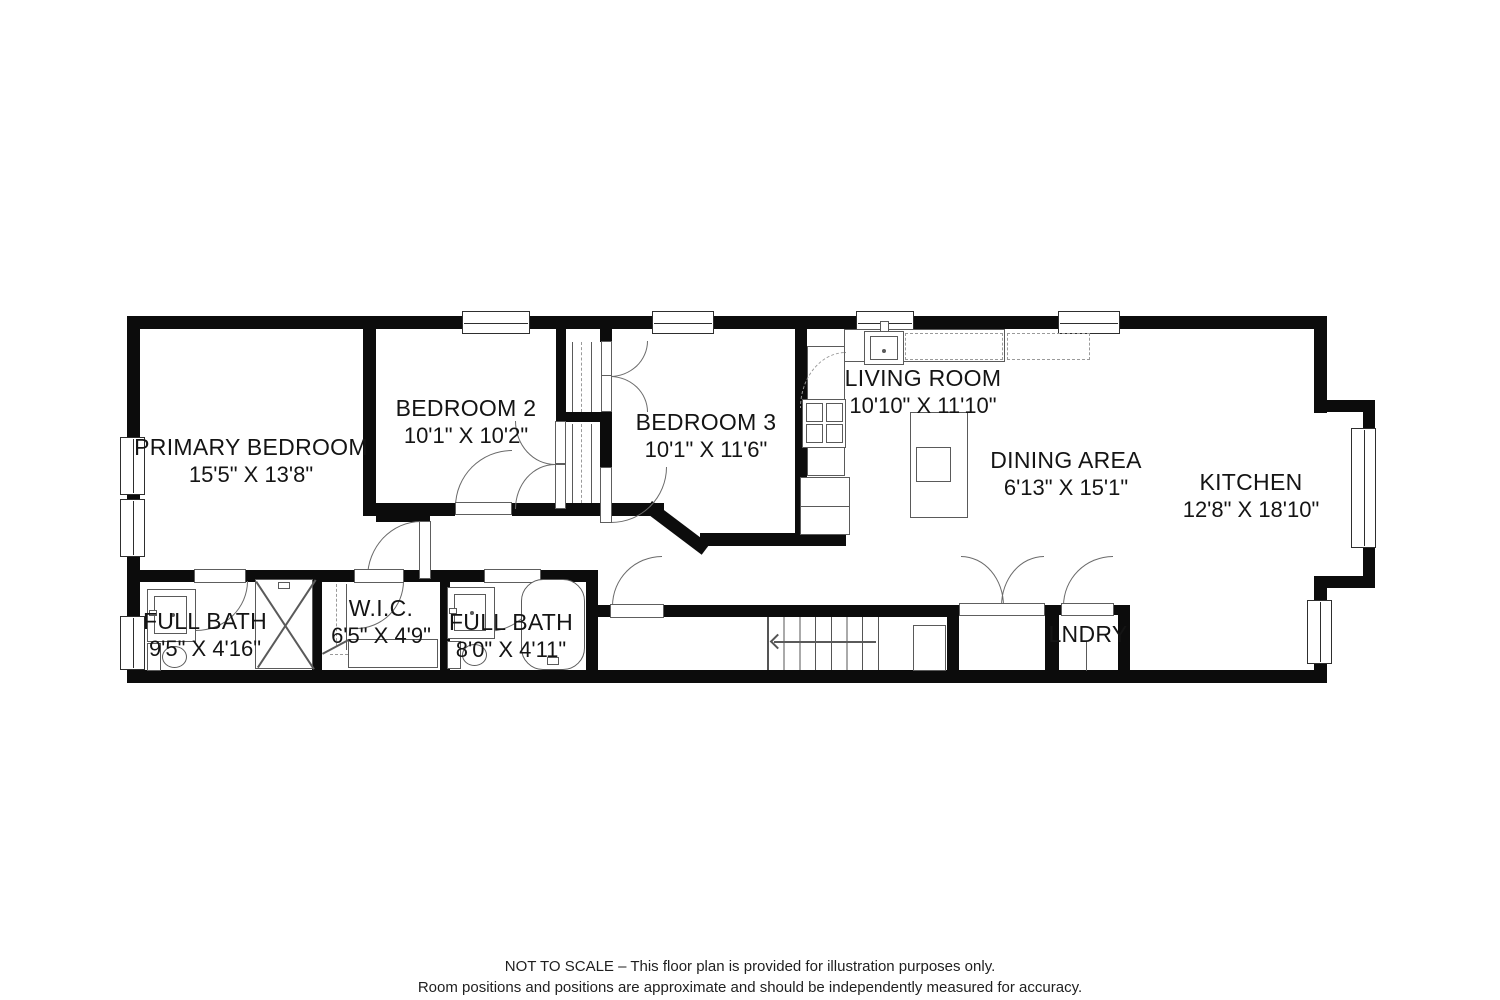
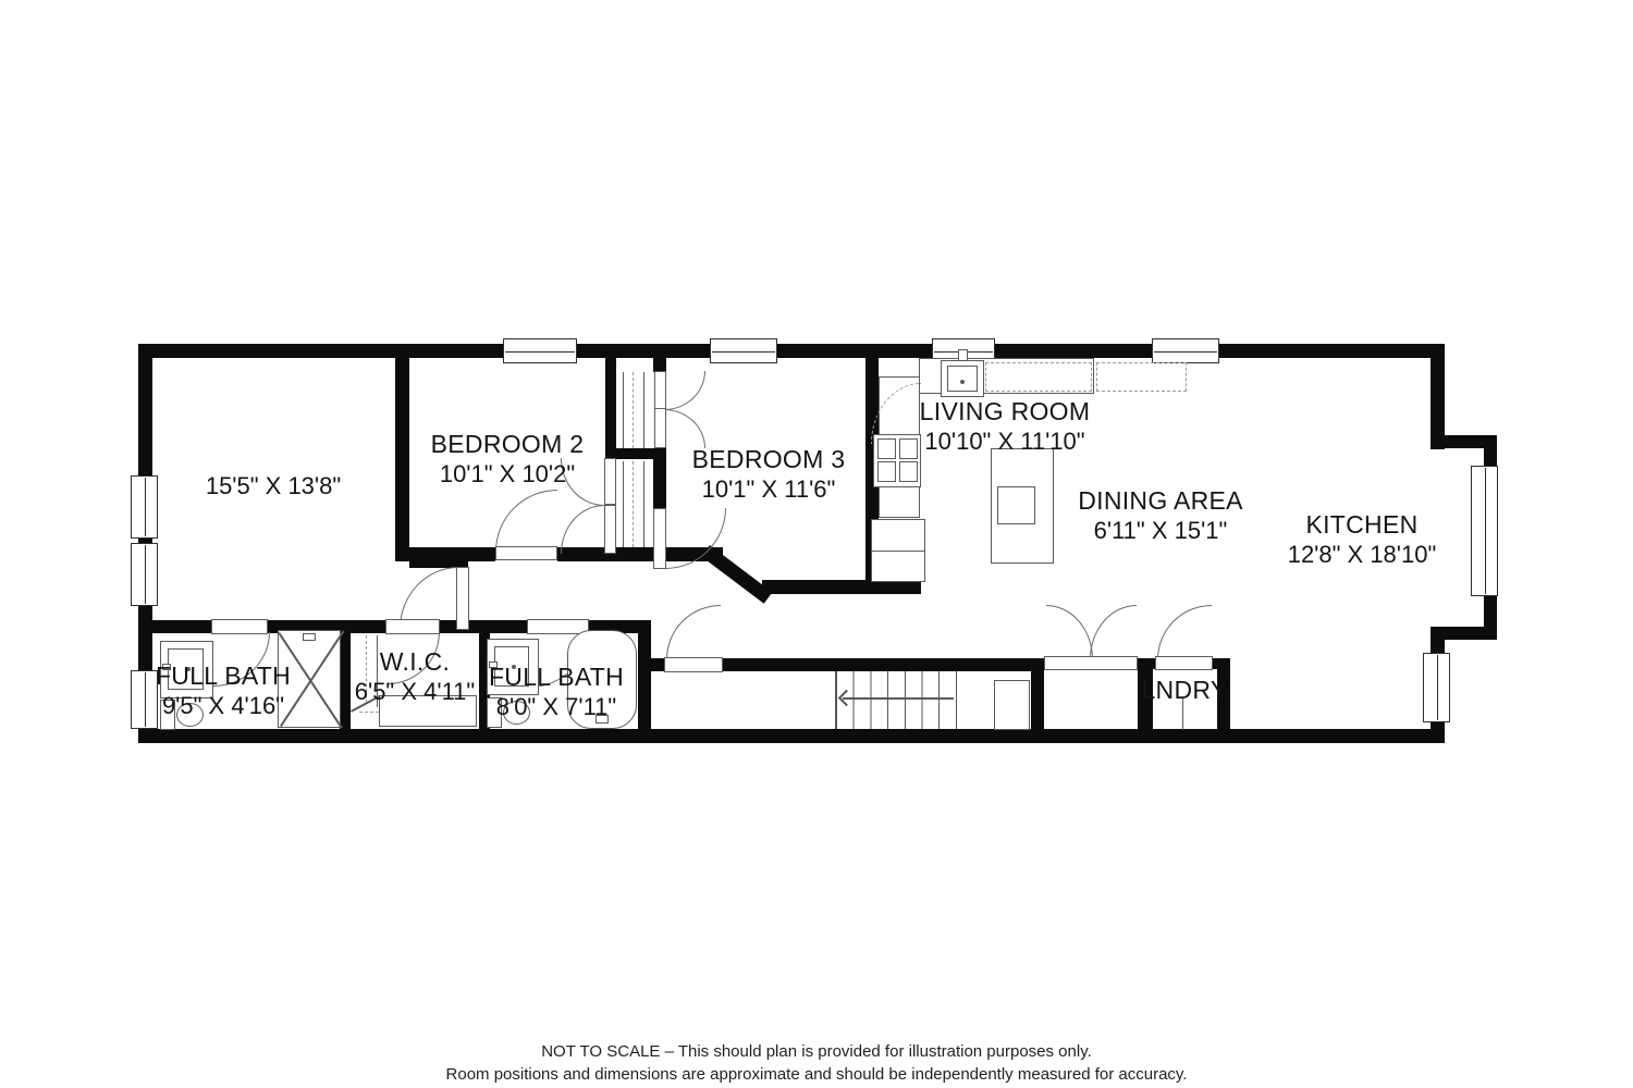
- PRIMARY BEDROOM
  15'5" X 13'8"
  BEDROOM 2
  10'1" X 10'2"
  BEDROOM 3
  10'1" X 11'6"
  LIVING ROOM
  10'10" X 11'10"
  DINING AREA
- 6'13" X 15'1"
+ 6'11" X 15'1"
  KITCHEN
  12'8" X 18'10"
  FULL BATH
  9'5" X 4'16"
  W.I.C.
- 6'5" X 4'9"
+ 6'5" X 4'11"
  FULL BATH
- 8'0" X 4'11"
+ 8'0" X 7'11"
  LNDRY
- NOT TO SCALE – This floor plan is provided for illustration purposes only.
+ NOT TO SCALE – This should plan is provided for illustration purposes only.
- Room positions and positions are approximate and should be independently measured for accuracy.
+ Room positions and dimensions are approximate and should be independently measured for accuracy.
